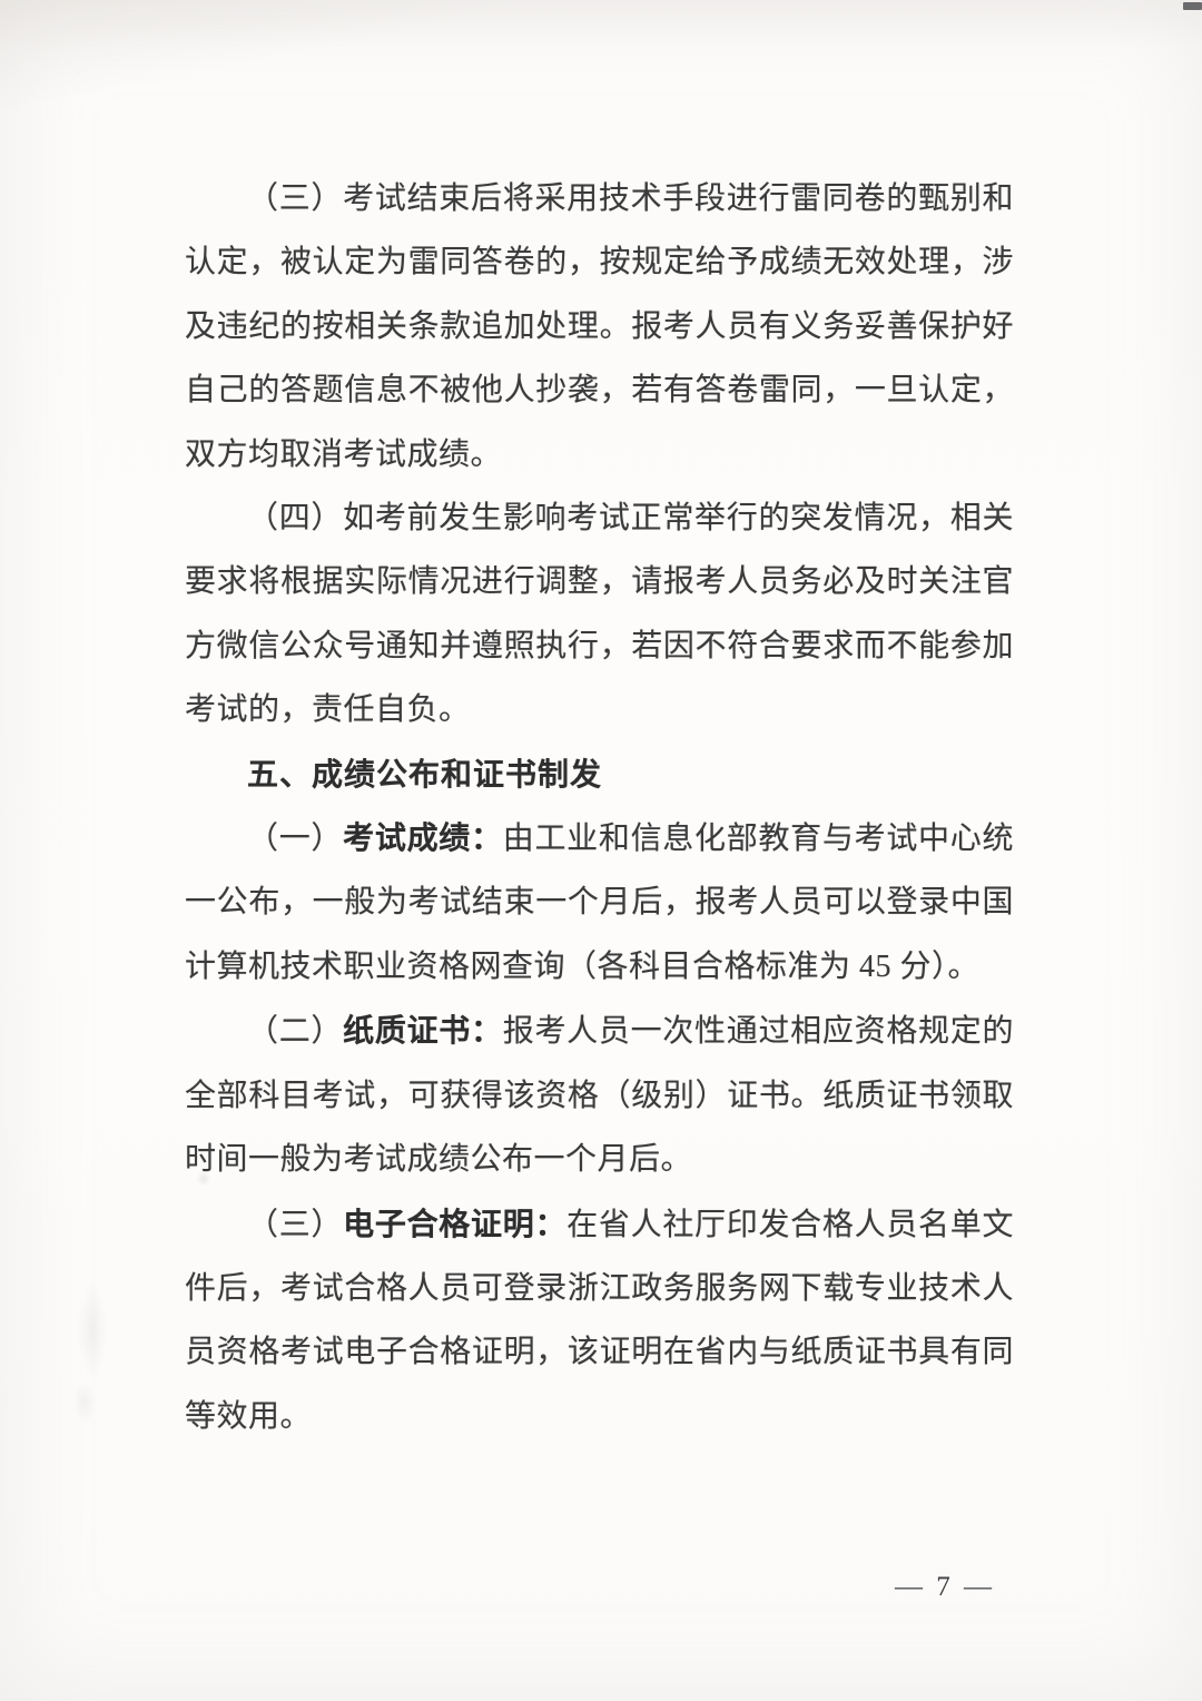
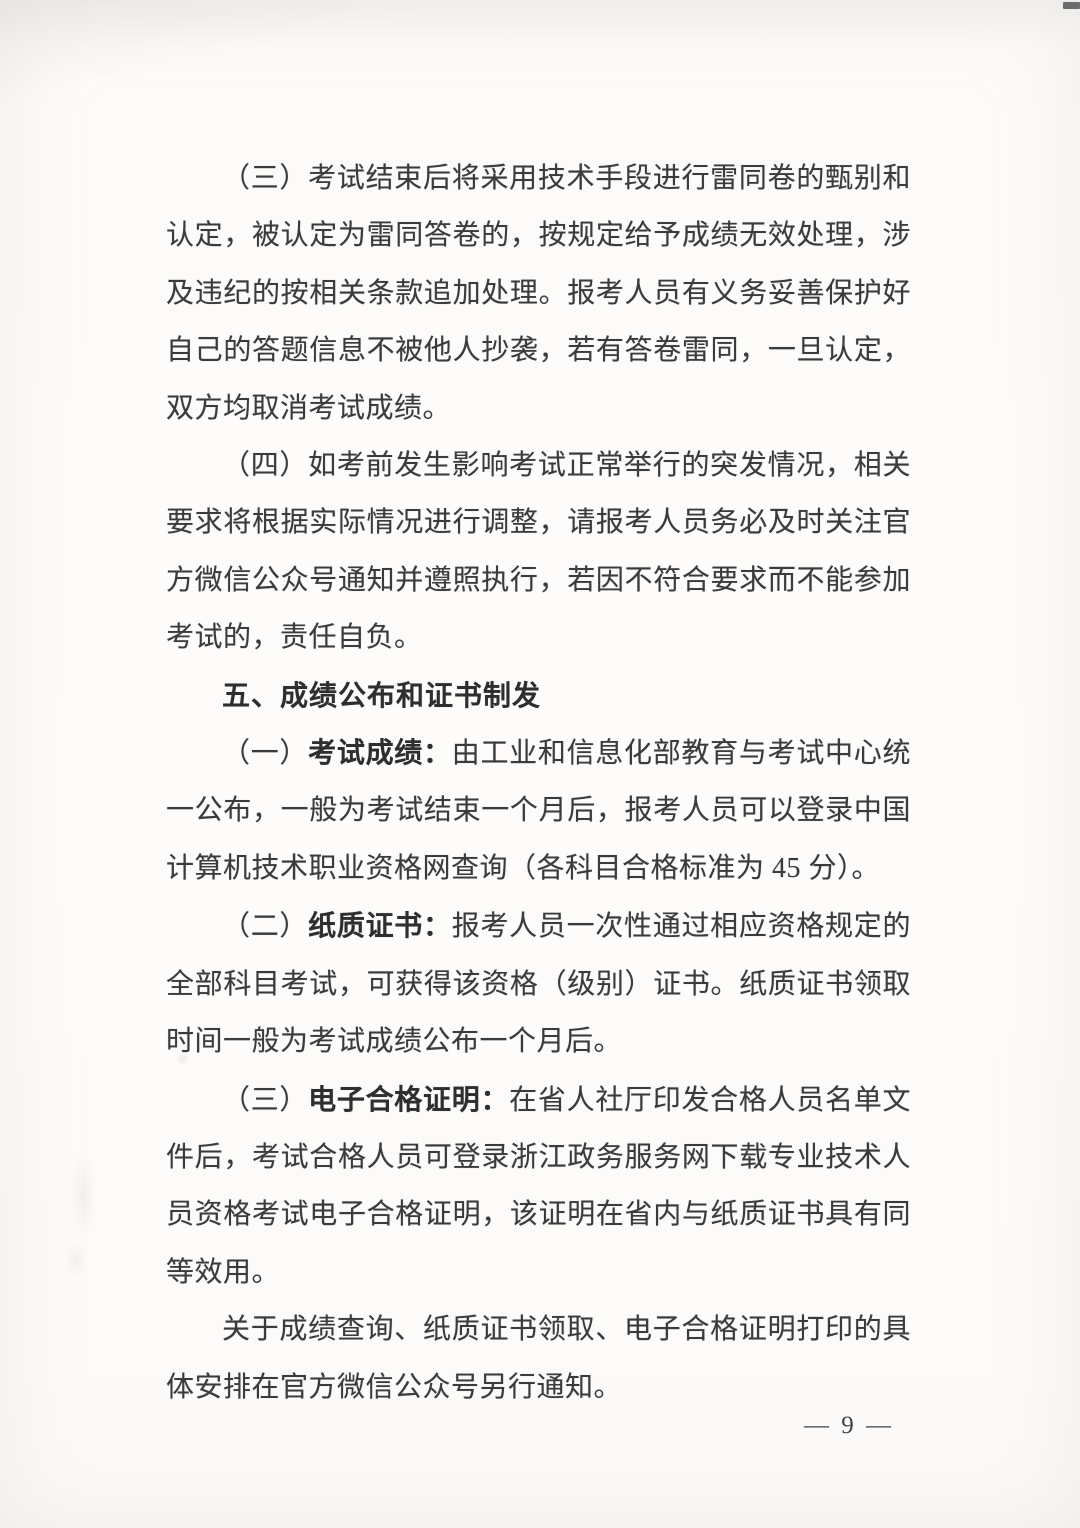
  （三）考试结束后将采用技术手段进行雷同卷的甄别和认定，被认定为雷同答卷的，按规定给予成绩无效处理，涉及违纪的按相关条款追加处理。报考人员有义务妥善保护好自己的答题信息不被他人抄袭，若有答卷雷同，一旦认定，双方均取消考试成绩。
  （四）如考前发生影响考试正常举行的突发情况，相关要求将根据实际情况进行调整，请报考人员务必及时关注官方微信公众号通知并遵照执行，若因不符合要求而不能参加考试的，责任自负。
  五、成绩公布和证书制发
  （一）考试成绩：由工业和信息化部教育与考试中心统一公布，一般为考试结束一个月后，报考人员可以登录中国计算机技术职业资格网查询（各科目合格标准为 45 分）。
  （二）纸质证书：报考人员一次性通过相应资格规定的全部科目考试，可获得该资格（级别）证书。纸质证书领取时间一般为考试成绩公布一个月后。
  （三）电子合格证明：在省人社厅印发合格人员名单文件后，考试合格人员可登录浙江政务服务网下载专业技术人员资格考试电子合格证明，该证明在省内与纸质证书具有同等效用。
+ 关于成绩查询、纸质证书领取、电子合格证明打印的具体安排在官方微信公众号另行通知。
- — 7 —
+ — 9 —
